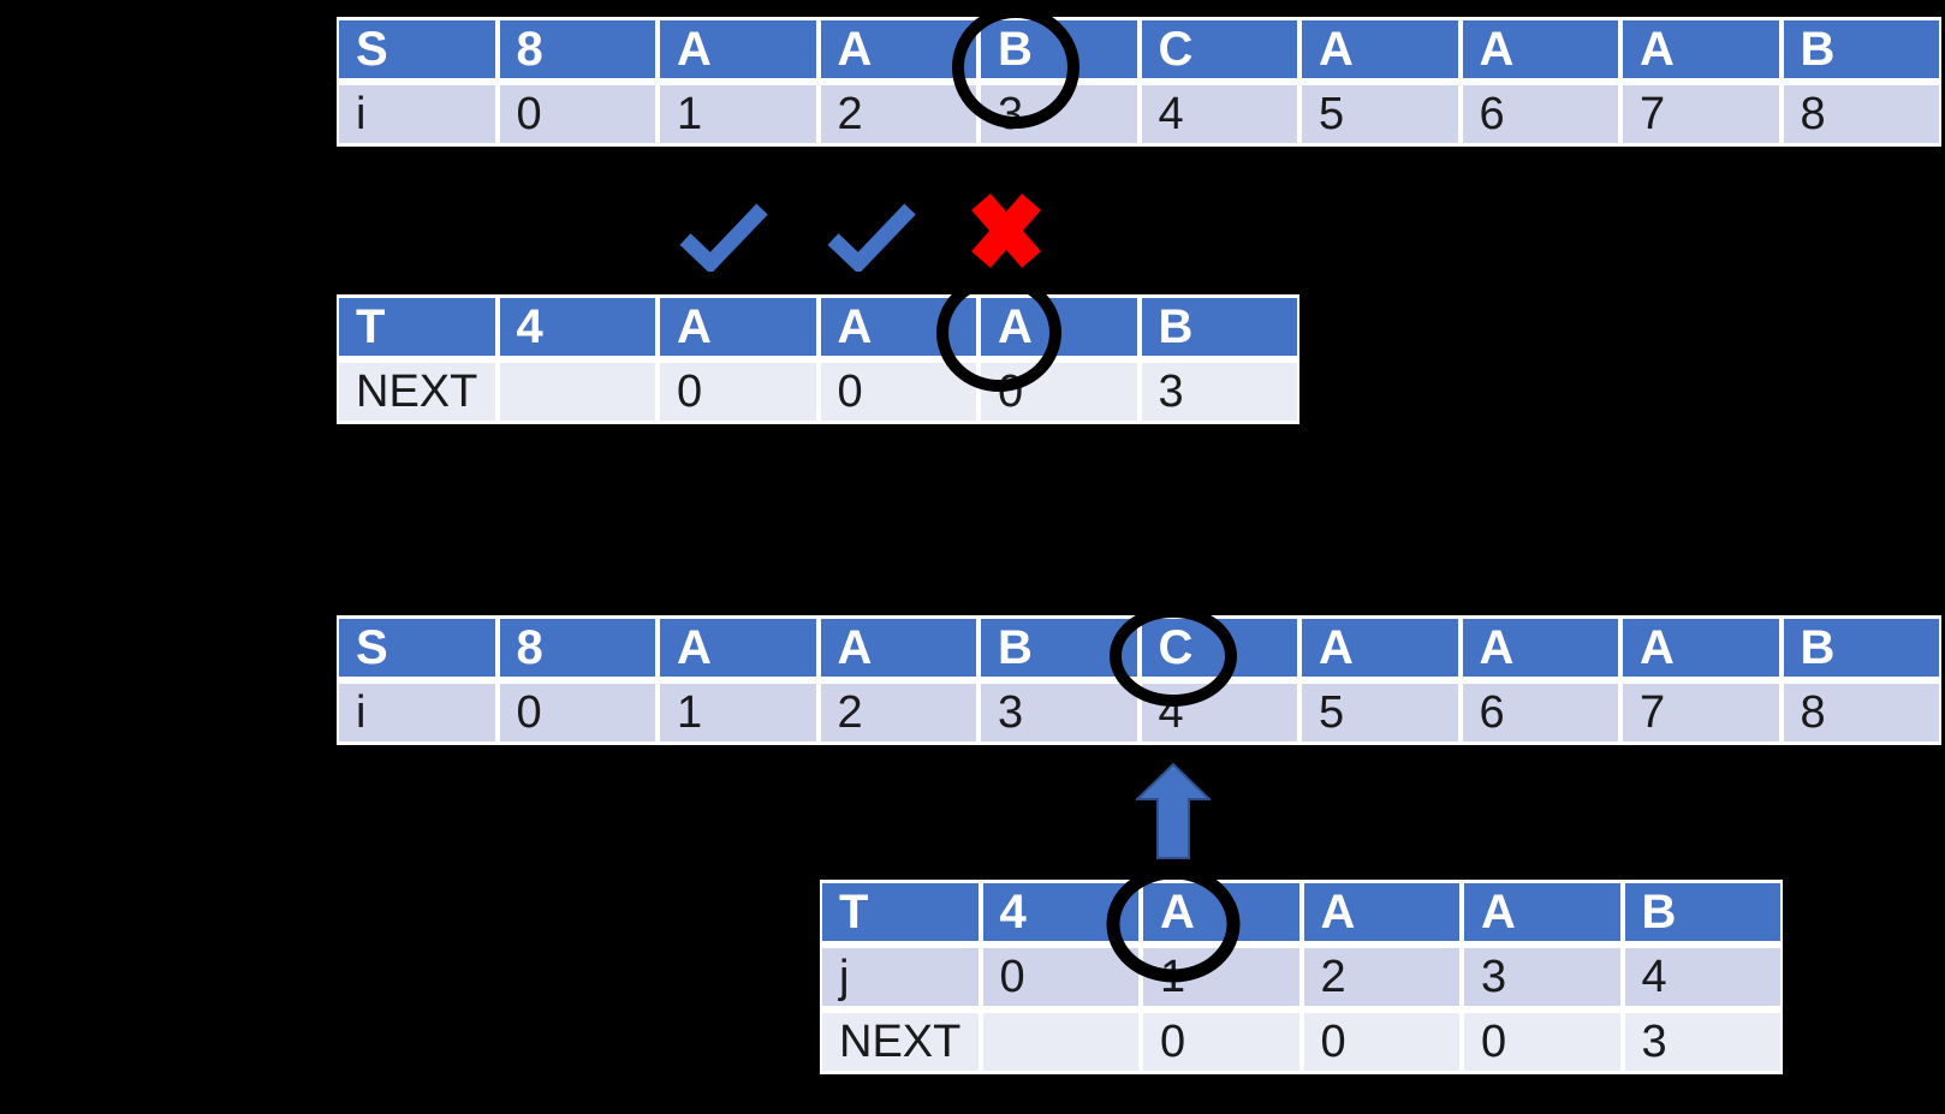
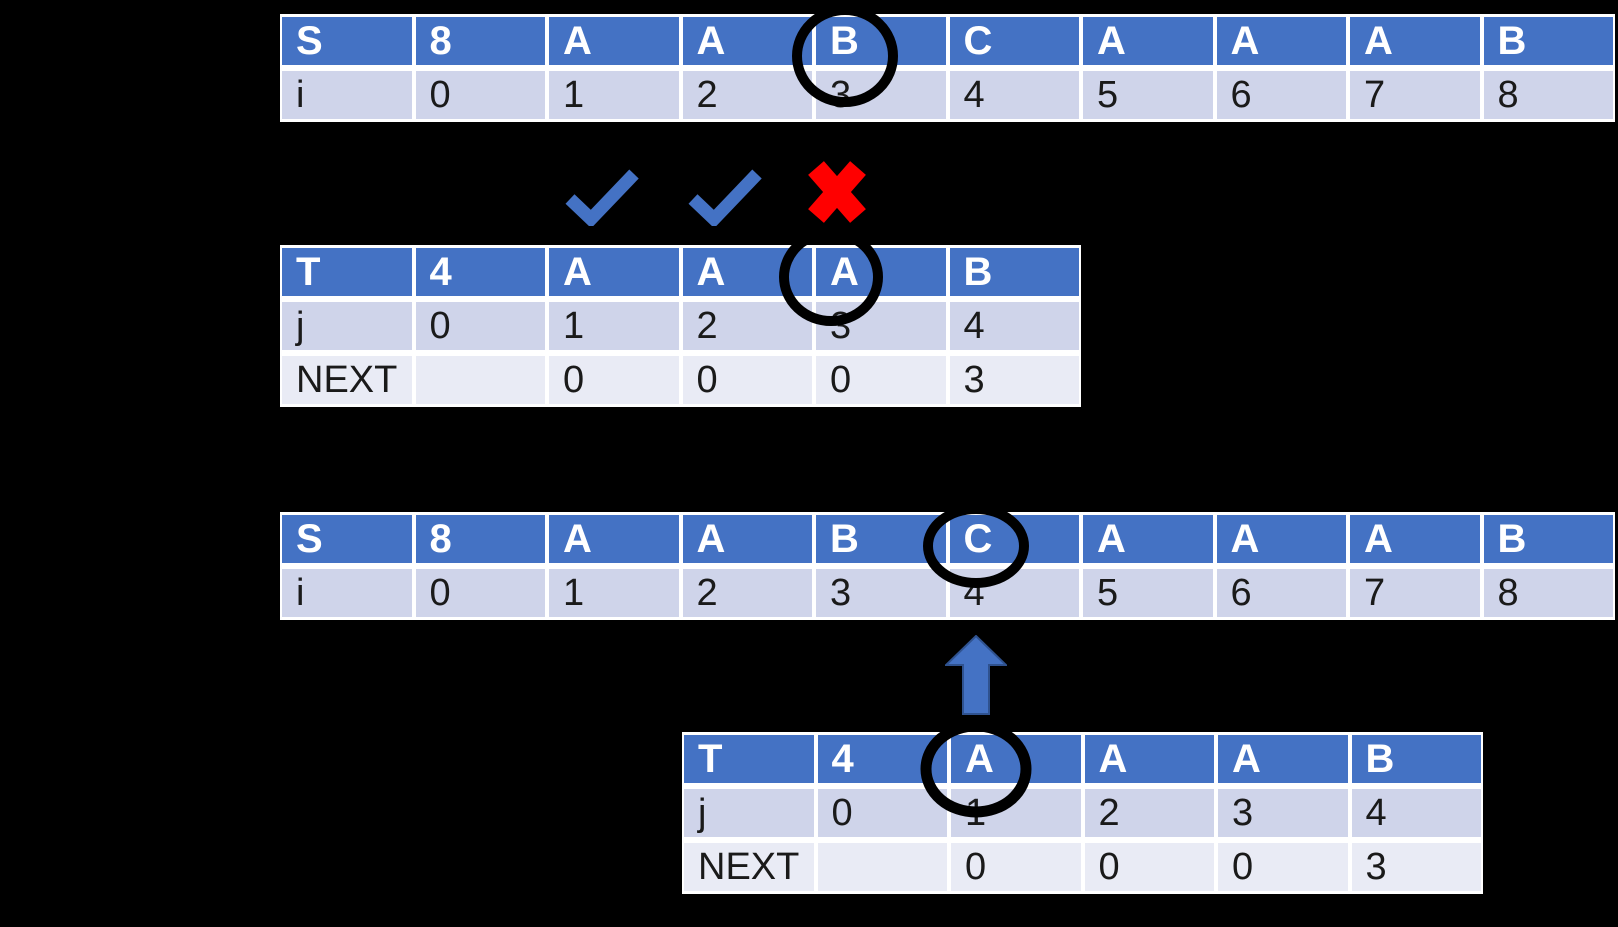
  S	8	A	A	B	C	A	A	A	B
  i	0	1	2	3	4	5	6	7	8
  T	4	A	A	A	B
+ j	0	1	2	3	4
  NEXT		0	0	0	3
  S	8	A	A	B	C	A	A	A	B
  i	0	1	2	3	4	5	6	7	8
  T	4	A	A	A	B
  j	0		2	3	4
  NEXT		0	0	0	3
